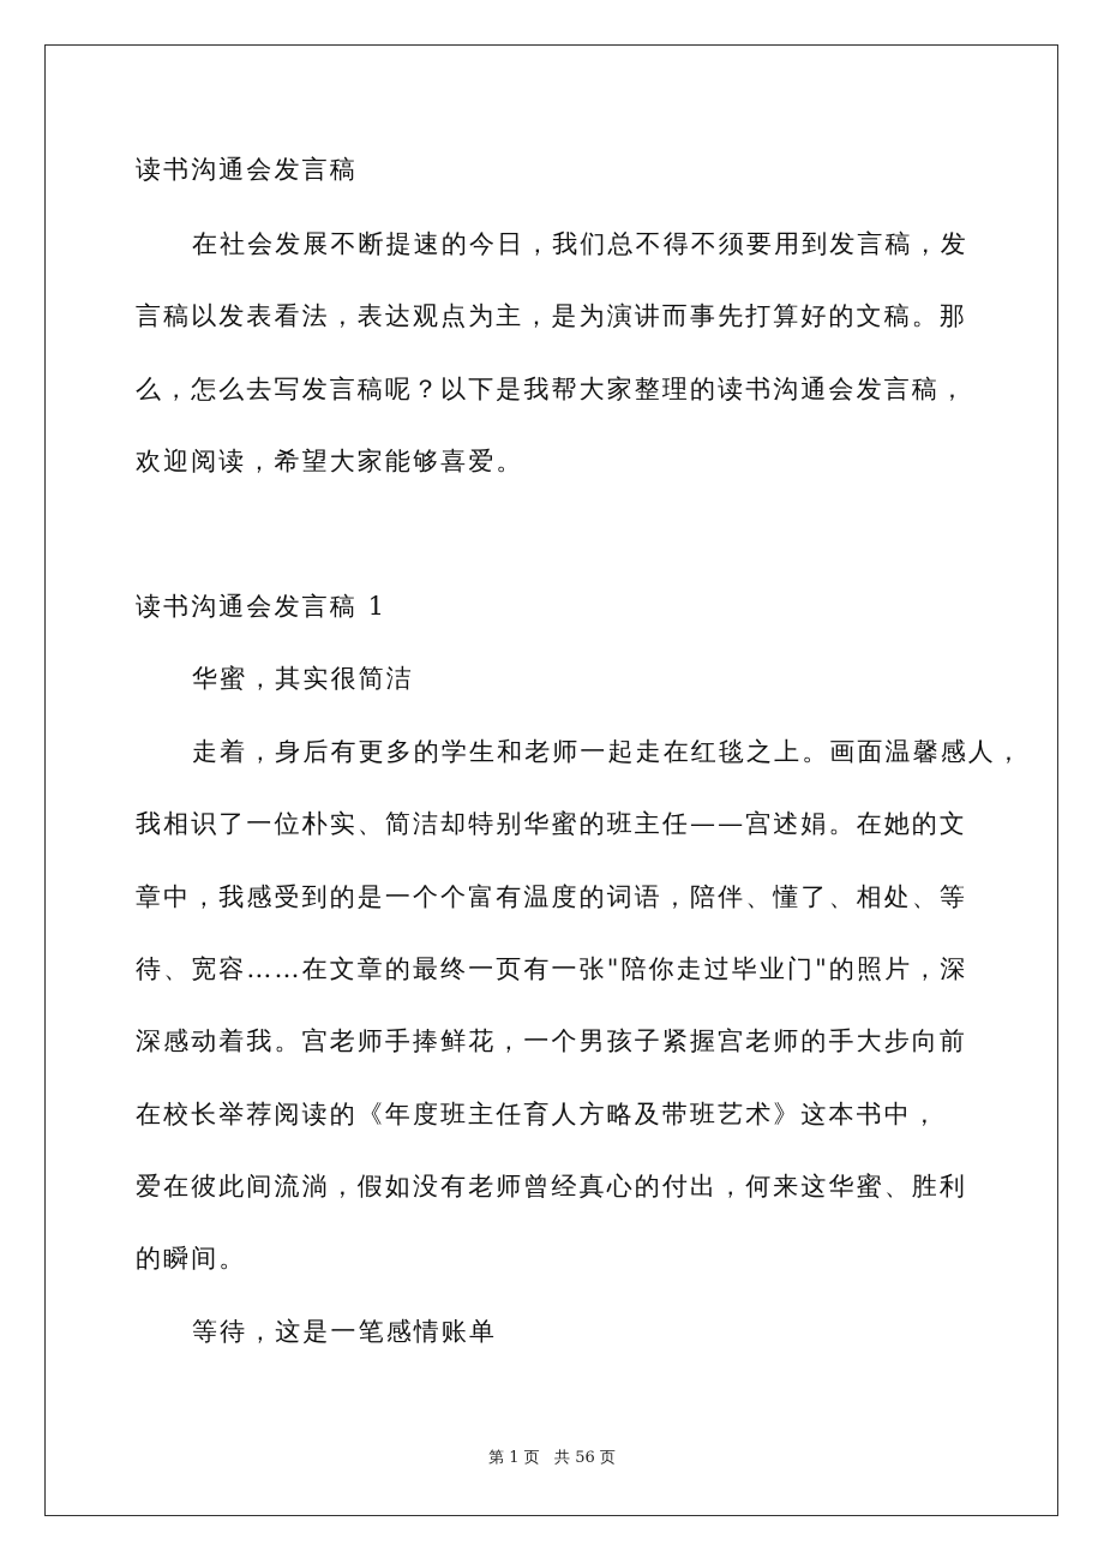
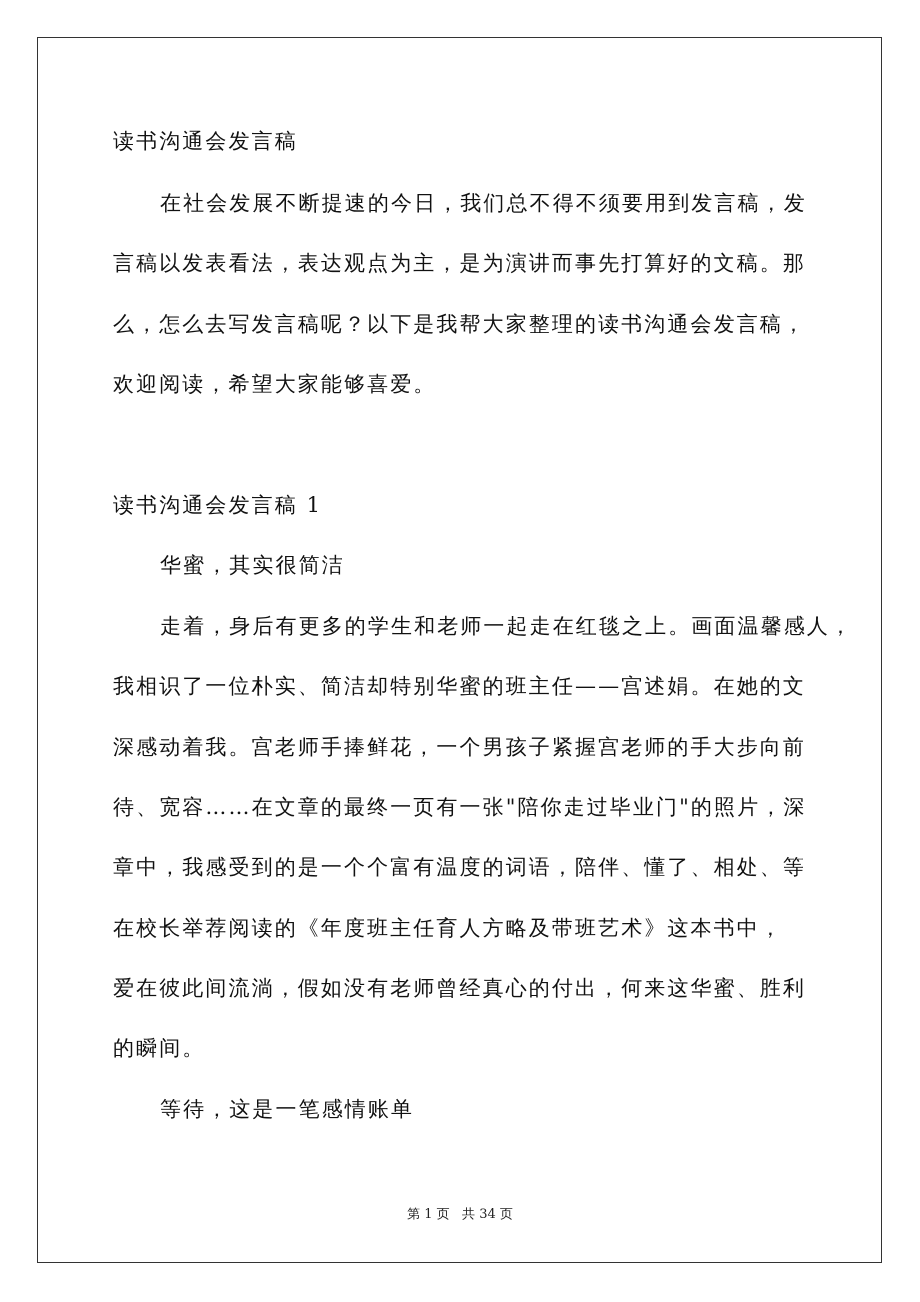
  读书沟通会发言稿
  在社会发展不断提速的今日，我们总不得不须要用到发言稿，发
  言稿以发表看法，表达观点为主，是为演讲而事先打算好的文稿。那
  么，怎么去写发言稿呢？以下是我帮大家整理的读书沟通会发言稿，
  欢迎阅读，希望大家能够喜爱。
  读书沟通会发言稿 1
  华蜜，其实很简洁
  走着，身后有更多的学生和老师一起走在红毯之上。画面温馨感人，
  我相识了一位朴实、简洁却特别华蜜的班主任——宫述娟。在她的文
- 章中，我感受到的是一个个富有温度的词语，陪伴、懂了、相处、等
+ 深感动着我。宫老师手捧鲜花，一个男孩子紧握宫老师的手大步向前
  待、宽容……在文章的最终一页有一张"陪你走过毕业门"的照片，深
- 深感动着我。宫老师手捧鲜花，一个男孩子紧握宫老师的手大步向前
+ 章中，我感受到的是一个个富有温度的词语，陪伴、懂了、相处、等
  在校长举荐阅读的《年度班主任育人方略及带班艺术》这本书中，
  爱在彼此间流淌，假如没有老师曾经真心的付出，何来这华蜜、胜利
  的瞬间。
  等待，这是一笔感情账单
- 第 1 页 共 56 页
+ 第 1 页 共 34 页
